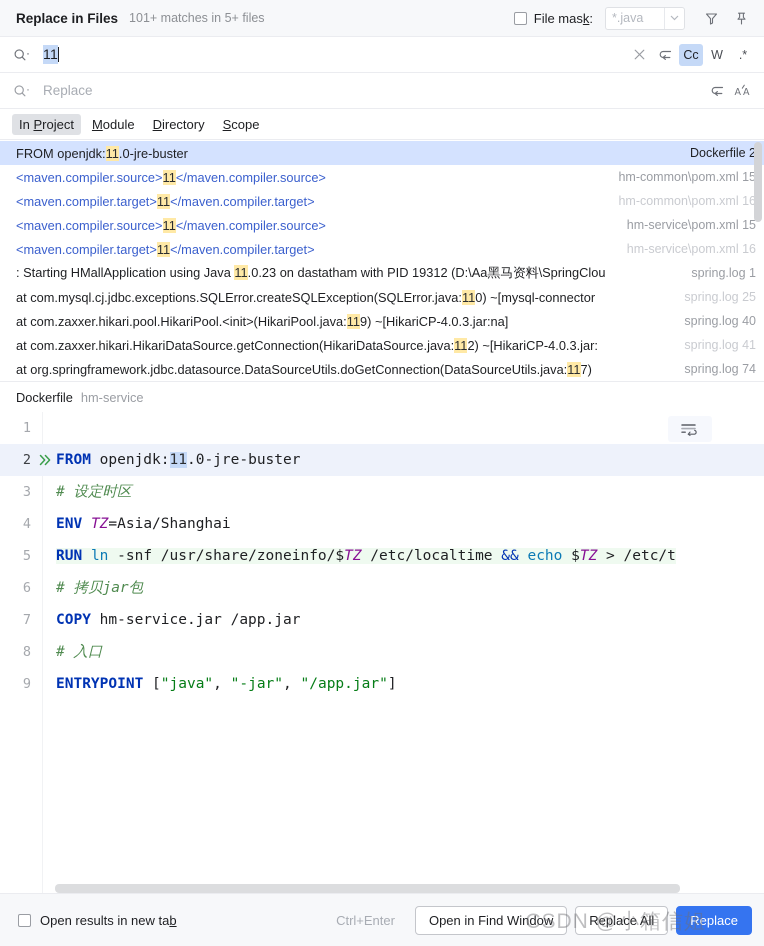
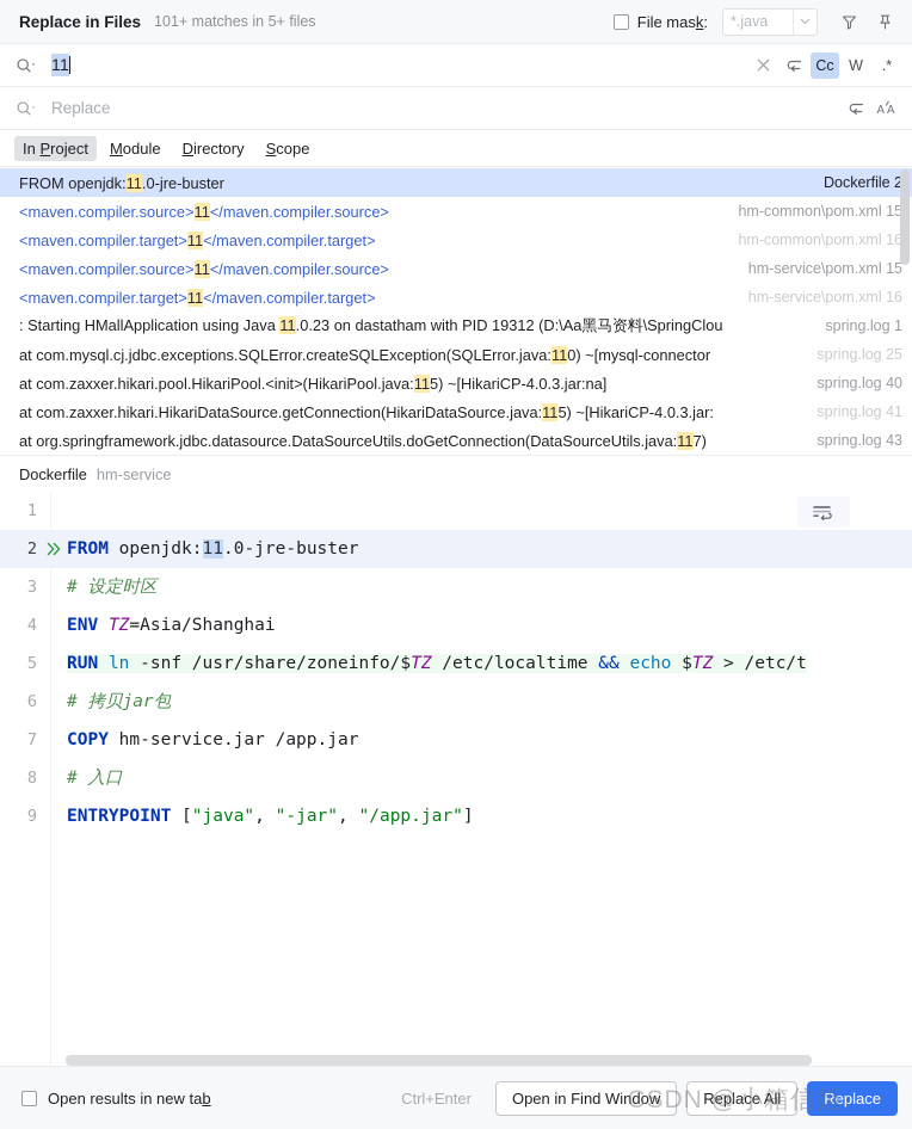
  Replace in Files
  101+ matches in 5+ files
  File mask:
  *.java
  11
  Cc
  W
  .*
  Replace
  A
  A
  In Project
  Module
  Directory
  Scope
  FROM openjdk:11.0-jre-buster
  Dockerfile 2
  <maven.compiler.source>11</maven.compiler.source>
  hm-common\pom.xml 15
  <maven.compiler.target>11</maven.compiler.target>
  hm-common\pom.xml 16
  <maven.compiler.source>11</maven.compiler.source>
  hm-service\pom.xml 15
  <maven.compiler.target>11</maven.compiler.target>
  hm-service\pom.xml 16
  : Starting HMallApplication using Java 11.0.23 on dastatham with PID 19312 (D:\Aa黑马资料\SpringClou
  spring.log 1
  at com.mysql.cj.jdbc.exceptions.SQLError.createSQLException(SQLError.java:110) ~[mysql-connector
  spring.log 25
- at com.zaxxer.hikari.pool.HikariPool.<init>(HikariPool.java:119) ~[HikariCP-4.0.3.jar:na]
+ at com.zaxxer.hikari.pool.HikariPool.<init>(HikariPool.java:115) ~[HikariCP-4.0.3.jar:na]
  spring.log 40
- at com.zaxxer.hikari.HikariDataSource.getConnection(HikariDataSource.java:112) ~[HikariCP-4.0.3.jar:
+ at com.zaxxer.hikari.HikariDataSource.getConnection(HikariDataSource.java:115) ~[HikariCP-4.0.3.jar:
  spring.log 41
  at org.springframework.jdbc.datasource.DataSourceUtils.doGetConnection(DataSourceUtils.java:117)
- spring.log 74
+ spring.log 43
  Dockerfile
  hm-service
  1
  2
  FROM openjdk:11.0-jre-buster
  3
  # 设定时区
  4
  ENV TZ=Asia/Shanghai
  5
  RUN ln -snf /usr/share/zoneinfo/$TZ /etc/localtime && echo $TZ > /etc/t
  6
  # 拷贝jar包
  7
  COPY hm-service.jar /app.jar
  8
  # 入口
  9
  ENTRYPOINT ["java", "-jar", "/app.jar"]
  Open results in new tab
  Ctrl+Enter
  Open in Find Window
  Replace All
  Replace
  CSDN @小箱信姐
